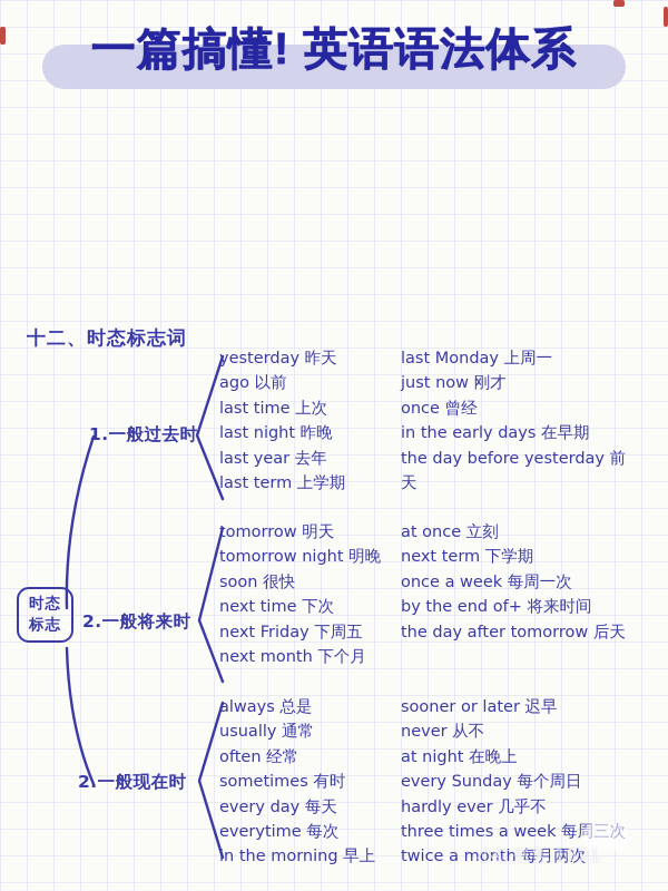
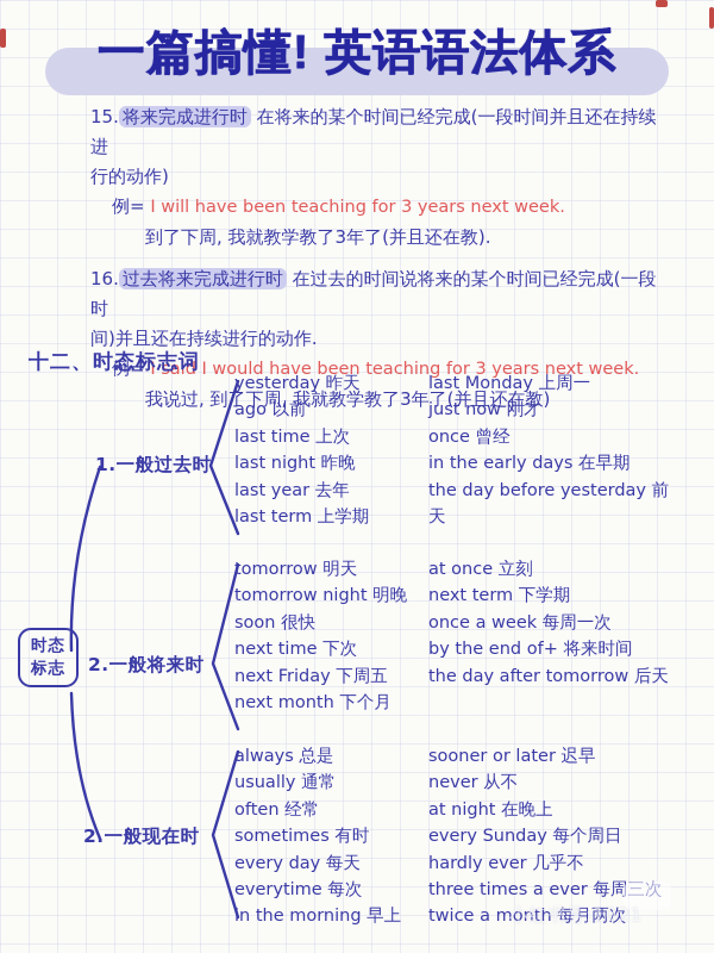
  一篇搞懂! 英语语法体系
+ 15. 将来完成进行时 在将来的某个时间已经完成(一段时间并且还在持续进
+ 行的动作)
+ 例= I will have been teaching for 3 years next week.
+ 到了下周, 我就教学教了3年了(并且还在教).
+ 16. 过去将来完成进行时 在过去的时间说将来的某个时间已经完成(一段时
+ 间)并且还在持续进行的动作.
+ 例= I said I would have been teaching for 3 years next week.
+ 我说过, 到了下周, 我就教学教了3年了(并且还在教)
  十二、时态标志词
  时态
  标志
  1.一般过去时
  2.一般将来时
  2.一般现在时
  yesterday 昨天
  ago 以前
  last time 上次
  last night 昨晚
  last year 去年
  last term 上学期
  last Monday 上周一
  just now 刚才
  once 曾经
  in the early days 在早期
  the day before yesterday 前天
  tomorrow 明天
  tomorrow night 明晚
  soon 很快
  next time 下次
  next Friday 下周五
  next month 下个月
  at once 立刻
  next term 下学期
  once a week 每周一次
  by the end of+ 将来时间
  the day after tomorrow 后天
  always 总是
  usually 通常
  often 经常
  sometimes 有时
  every day 每天
  everytime 每次
  in the morning 早上
  sooner or later 迟早
  never 从不
  at night 在晚上
  every Sunday 每个周日
  hardly ever 几乎不
- three times a week 每周三次
+ three times a ever 每周三次
  twice a month 每月两次
  小红书号:1021
